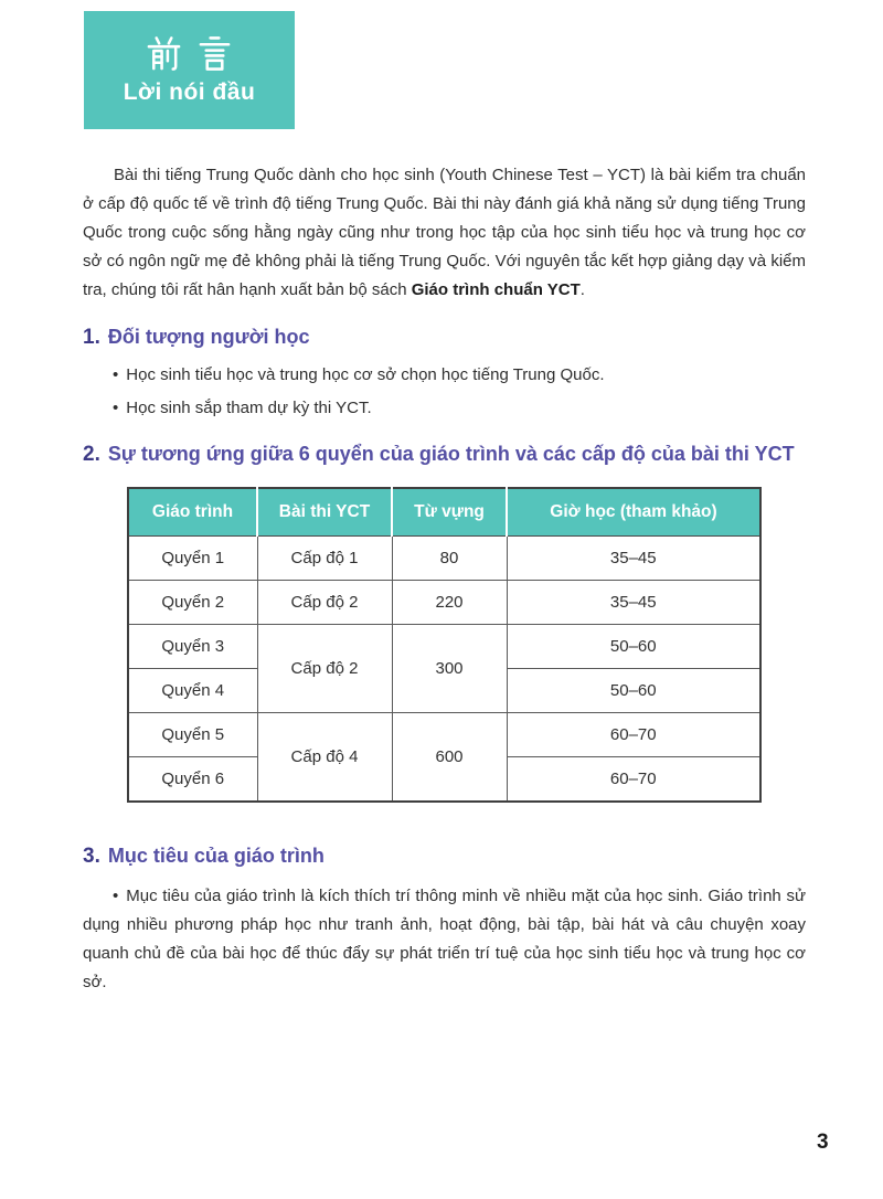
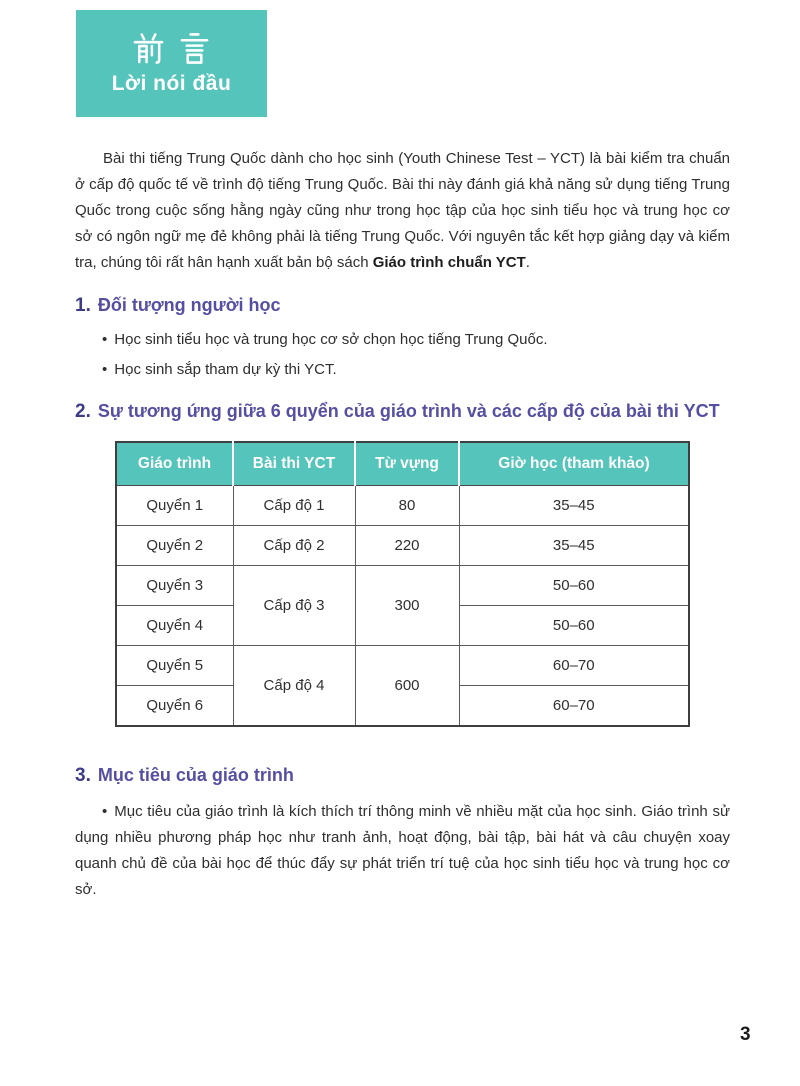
  Lời nói đầu
  Bài thi tiếng Trung Quốc dành cho học sinh (Youth Chinese Test – YCT) là bài kiểm tra chuẩn ở cấp độ quốc tế về trình độ tiếng Trung Quốc. Bài thi này đánh giá khả năng sử dụng tiếng Trung Quốc trong cuộc sống hằng ngày cũng như trong học tập của học sinh tiểu học và trung học cơ sở có ngôn ngữ mẹ đẻ không phải là tiếng Trung Quốc. Với nguyên tắc kết hợp giảng dạy và kiểm tra, chúng tôi rất hân hạnh xuất bản bộ sách Giáo trình chuẩn YCT.
  1.
  Đối tượng người học
  • Học sinh tiểu học và trung học cơ sở chọn học tiếng Trung Quốc.
  • Học sinh sắp tham dự kỳ thi YCT.
  2.
  Sự tương ứng giữa 6 quyển của giáo trình và các cấp độ của bài thi YCT
  Giáo trình	Bài thi YCT	Từ vựng	Giờ học (tham khảo)
  Quyển 1	Cấp độ 1	80	35–45
  Quyển 2	Cấp độ 2	220	35–45
- Quyển 3	Cấp độ 2	300	50–60
+ Quyển 3	Cấp độ 3	300	50–60
  Quyển 4	50–60
  Quyển 5	Cấp độ 4	600	60–70
  Quyển 6	60–70
  3.
  Mục tiêu của giáo trình
  • Mục tiêu của giáo trình là kích thích trí thông minh về nhiều mặt của học sinh. Giáo trình sử dụng nhiều phương pháp học như tranh ảnh, hoạt động, bài tập, bài hát và câu chuyện xoay quanh chủ đề của bài học để thúc đẩy sự phát triển trí tuệ của học sinh tiểu học và trung học cơ sở.
  3
